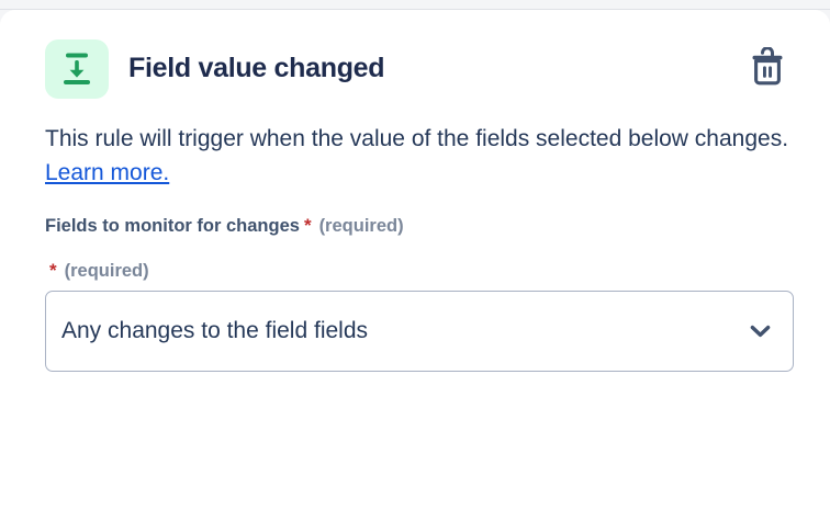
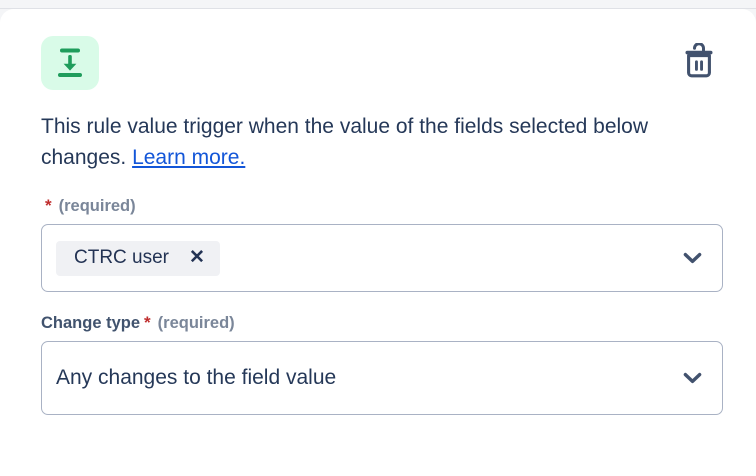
- Field value changed
- This rule will trigger when the value of the fields selected below changes. Learn more.
+ This rule value trigger when the value of the fields selected below changes. Learn more.
- Fields to monitor for changes
  *
  (required)
+ CTRC user
+ ✕
+ Change type
  *
  (required)
- Any changes to the field fields
+ Any changes to the field value
